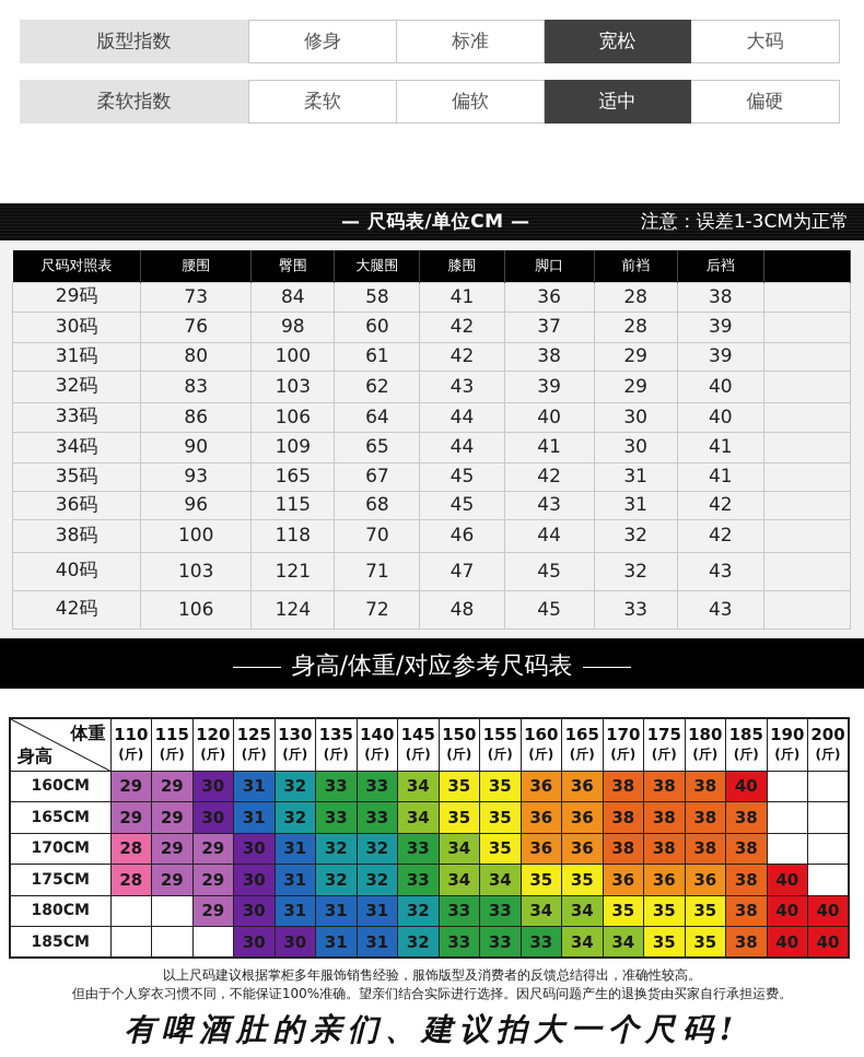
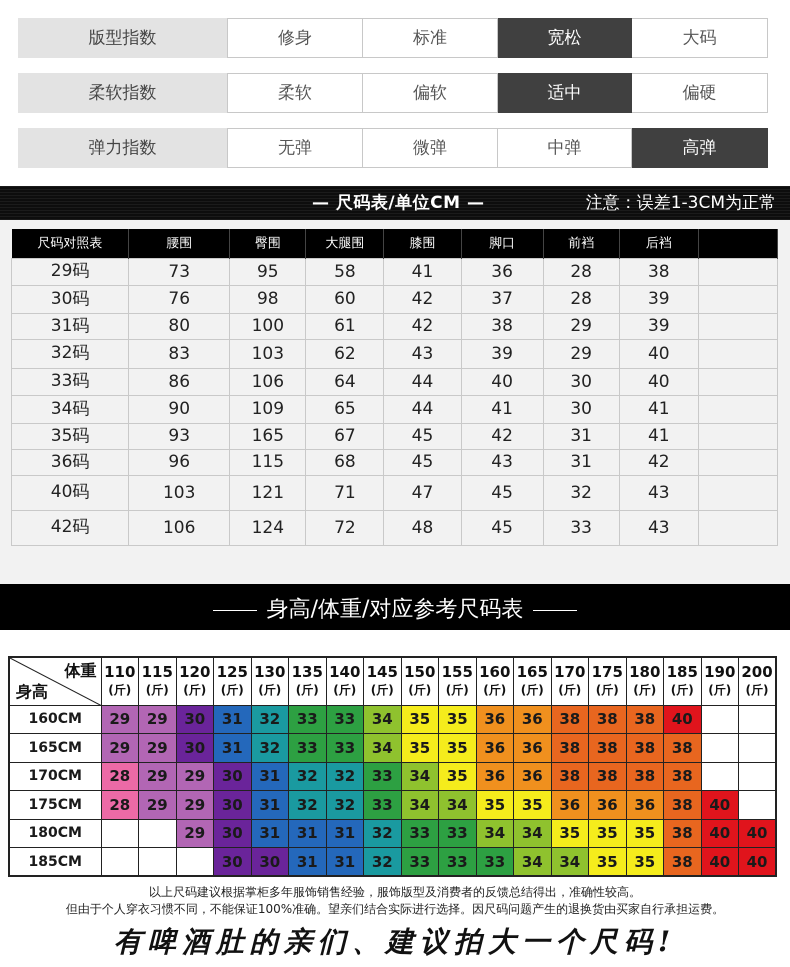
  版型指数
  修身
  标准
  宽松
  大码
  柔软指数
  柔软
  偏软
  适中
  偏硬
+ 弹力指数
+ 无弹
+ 微弹
+ 中弹
+ 高弹
  — 尺码表/单位CM —
  注意：误差1-3CM为正常
  尺码对照表	腰围	臀围	大腿围	膝围	脚口	前裆	后裆
- 29码	73	84	58	41	36	28	38
+ 29码	73	95	58	41	36	28	38
  30码	76	98	60	42	37	28	39
  31码	80	100	61	42	38	29	39
  32码	83	103	62	43	39	29	40
  33码	86	106	64	44	40	30	40
  34码	90	109	65	44	41	30	41
  35码	93	165	67	45	42	31	41
  36码	96	115	68	45	43	31	42
- 38码	100	118	70	46	44	32	42
  40码	103	121	71	47	45	32	43
  42码	106	124	72	48	45	33	43
  身高/体重/对应参考尺码表
  体重 身高	110(斤)	115(斤)	120(斤)	125(斤)	130(斤)	135(斤)	140(斤)	145(斤)	150(斤)	155(斤)	160(斤)	165(斤)	170(斤)	175(斤)	180(斤)	185(斤)	190(斤)	200(斤)
  160CM	29	29	30	31	32	33	33	34	35	35	36	36	38	38	38	40
  165CM	29	29	30	31	32	33	33	34	35	35	36	36	38	38	38	38
  170CM	28	29	29	30	31	32	32	33	34	35	36	36	38	38	38	38
  175CM	28	29	29	30	31	32	32	33	34	34	35	35	36	36	36	38	40
  180CM			29	30	31	31	31	32	33	33	34	34	35	35	35	38	40	40
  185CM				30	30	31	31	32	33	33	33	34	34	35	35	38	40	40
  以上尺码建议根据掌柜多年服饰销售经验，服饰版型及消费者的反馈总结得出，准确性较高。
  但由于个人穿衣习惯不同，不能保证100%准确。望亲们结合实际进行选择。因尺码问题产生的退换货由买家自行承担运费。
  有啤酒肚的亲们、建议拍大一个尺码!
